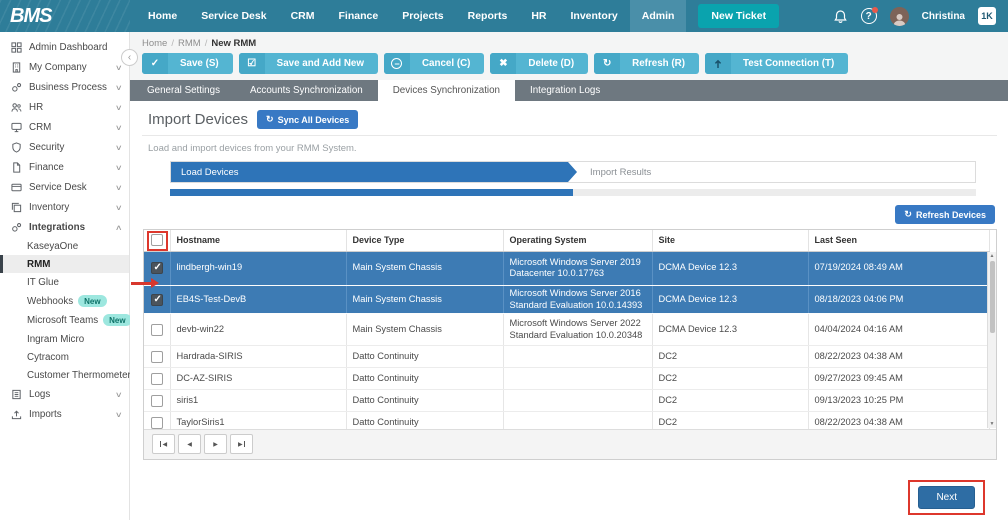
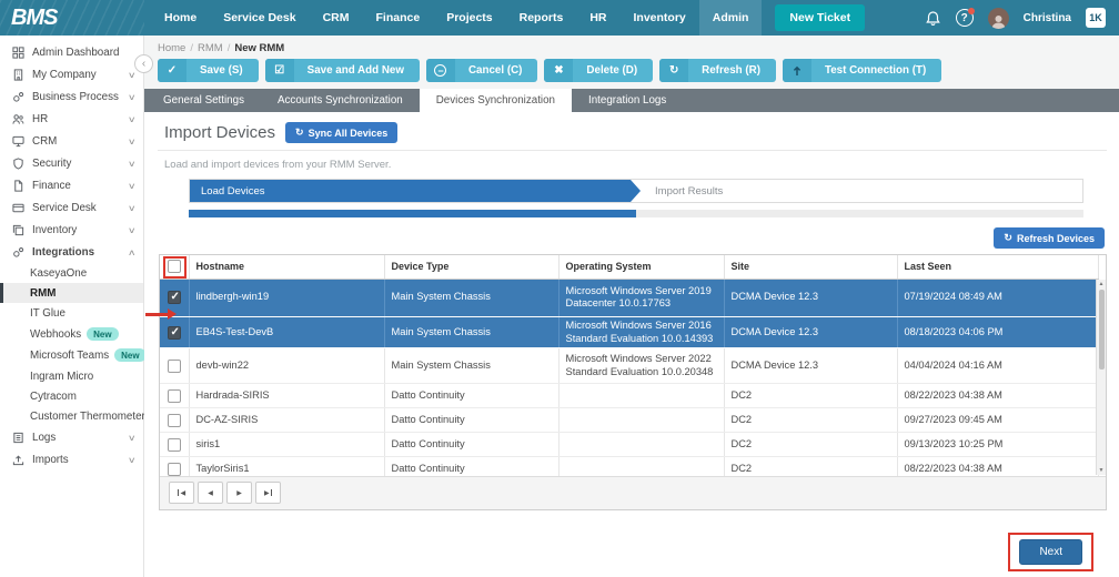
  BMS
  Home
  Service Desk
  CRM
  Finance
  Projects
  Reports
  HR
  Inventory
  Admin
  New Ticket
  ?
  Christina
  1K
  Admin Dashboard
  My Company
  ∨
  Business Process
  ∨
  HR
  ∨
  CRM
  ∨
  Security
  ∨
  Finance
  ∨
  Service Desk
  ∨
  Inventory
  ∨
  Integrations
  ∧
  KaseyaOne
  RMM
  IT Glue
  Webhooks
  New
  Microsoft Teams
  New
  Ingram Micro
  Cytracom
  Customer Thermomete
  Logs
  ∨
  Imports
  ∨
  ‹
  Home / RMM / New RMM
  ✓
  Save (S)
  ☑
  Save and Add New
  −
  Cancel (C)
  ✖
  Delete (D)
  ↻
  Refresh (R)
  Test Connection (T)
  General Settings
  Accounts Synchronization
  Devices Synchronization
  Integration Logs
  Import Devices
  ↻
  Sync All Devices
- Load and import devices from your RMM System.
+ Load and import devices from your RMM Server.
  Load Devices
  Import Results
  ↻
  Refresh Devices
  	Hostname	Device Type	Operating System	Site	Last Seen
  	lindbergh-win19	Main System Chassis	Microsoft Windows Server 2019 Datacenter 10.0.17763	DCMA Device 12.3	07/19/2024 08:49 AM
  	EB4S-Test-DevB	Main System Chassis	Microsoft Windows Server 2016 Standard Evaluation 10.0.14393	DCMA Device 12.3	08/18/2023 04:06 PM
  	devb-win22	Main System Chassis	Microsoft Windows Server 2022 Standard Evaluation 10.0.20348	DCMA Device 12.3	04/04/2024 04:16 AM
  	Hardrada-SIRIS	Datto Continuity		DC2	08/22/2023 04:38 AM
  	DC-AZ-SIRIS	Datto Continuity		DC2	09/27/2023 09:45 AM
  	siris1	Datto Continuity		DC2	09/13/2023 10:25 PM
  	TaylorSiris1	Datto Continuity		DC2	08/22/2023 04:38 AM
  Next
